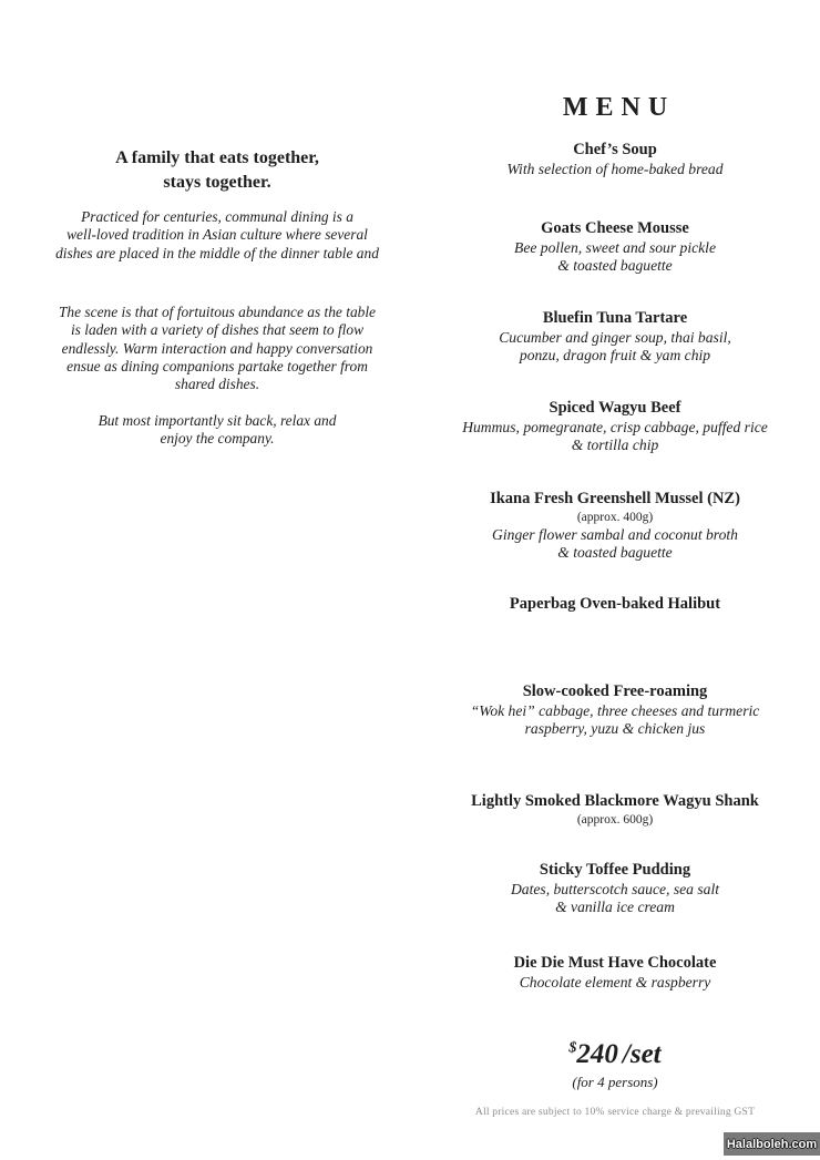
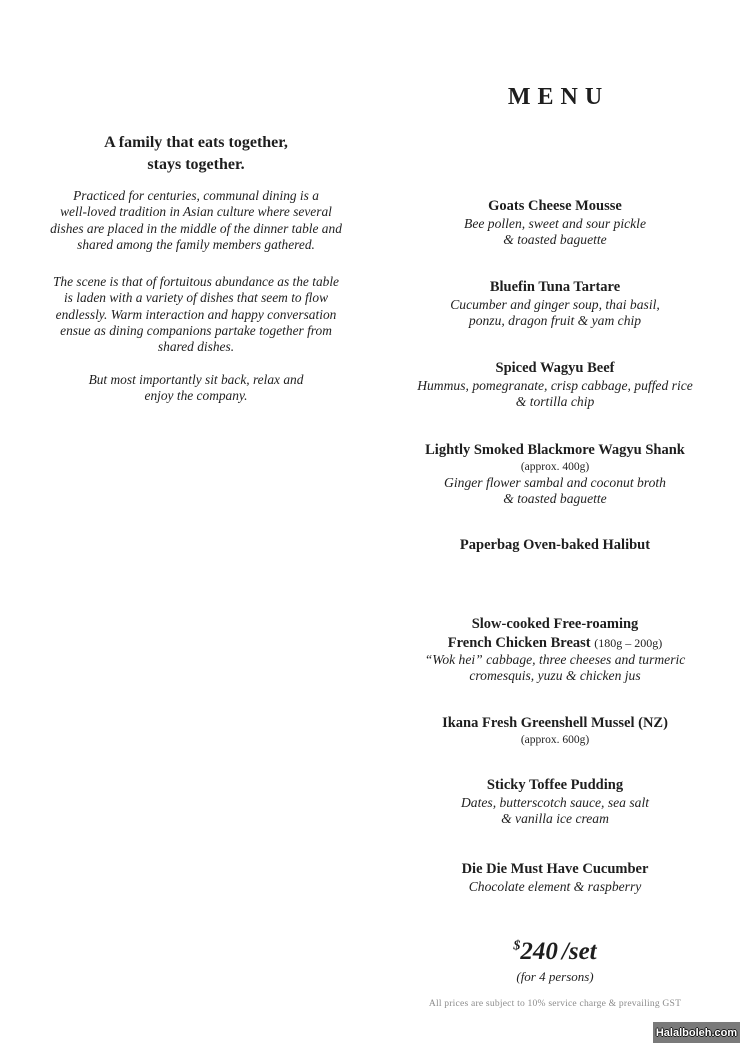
  A family that eats together,
  stays together.
  Practiced for centuries, communal dining is a
  well-loved tradition in Asian culture where several
  dishes are placed in the middle of the dinner table and
+ shared among the family members gathered.
  The scene is that of fortuitous abundance as the table
  is laden with a variety of dishes that seem to flow
  endlessly. Warm interaction and happy conversation
  ensue as dining companions partake together from
  shared dishes.
  But most importantly sit back, relax and
  enjoy the company.
  MENU
- Chef’s Soup
- With selection of home-baked bread
  Goats Cheese Mousse
  Bee pollen, sweet and sour pickle
  & toasted baguette
  Bluefin Tuna Tartare
  Cucumber and ginger soup, thai basil,
  ponzu, dragon fruit & yam chip
  Spiced Wagyu Beef
  Hummus, pomegranate, crisp cabbage, puffed rice
  & tortilla chip
- Ikana Fresh Greenshell Mussel (NZ)
+ Lightly Smoked Blackmore Wagyu Shank
  (approx. 400g)
  Ginger flower sambal and coconut broth
  & toasted baguette
  Paperbag Oven-baked Halibut
  Slow-cooked Free-roaming
+ French Chicken Breast (180g – 200g)
  “Wok hei” cabbage, three cheeses and turmeric
- raspberry, yuzu & chicken jus
+ cromesquis, yuzu & chicken jus
- Lightly Smoked Blackmore Wagyu Shank
+ Ikana Fresh Greenshell Mussel (NZ)
  (approx. 600g)
  Sticky Toffee Pudding
  Dates, butterscotch sauce, sea salt
  & vanilla ice cream
- Die Die Must Have Chocolate
+ Die Die Must Have Cucumber
  Chocolate element & raspberry
  $240 /set
  (for 4 persons)
  All prices are subject to 10% service charge & prevailing GST
  Halalboleh.com
